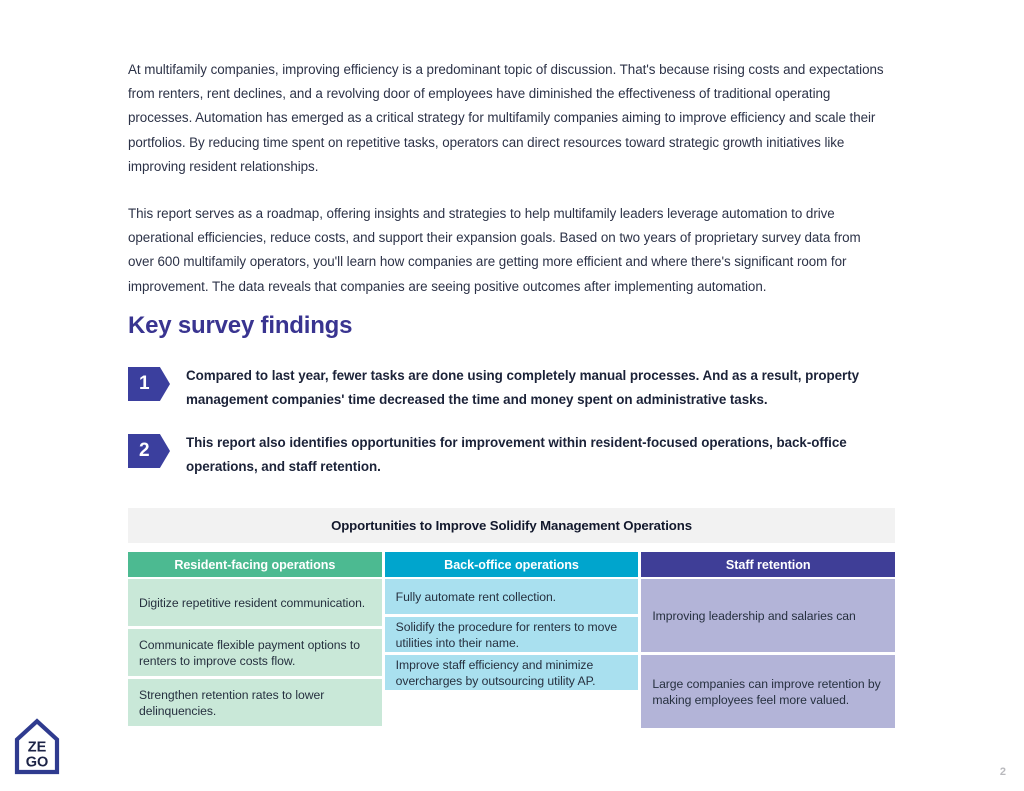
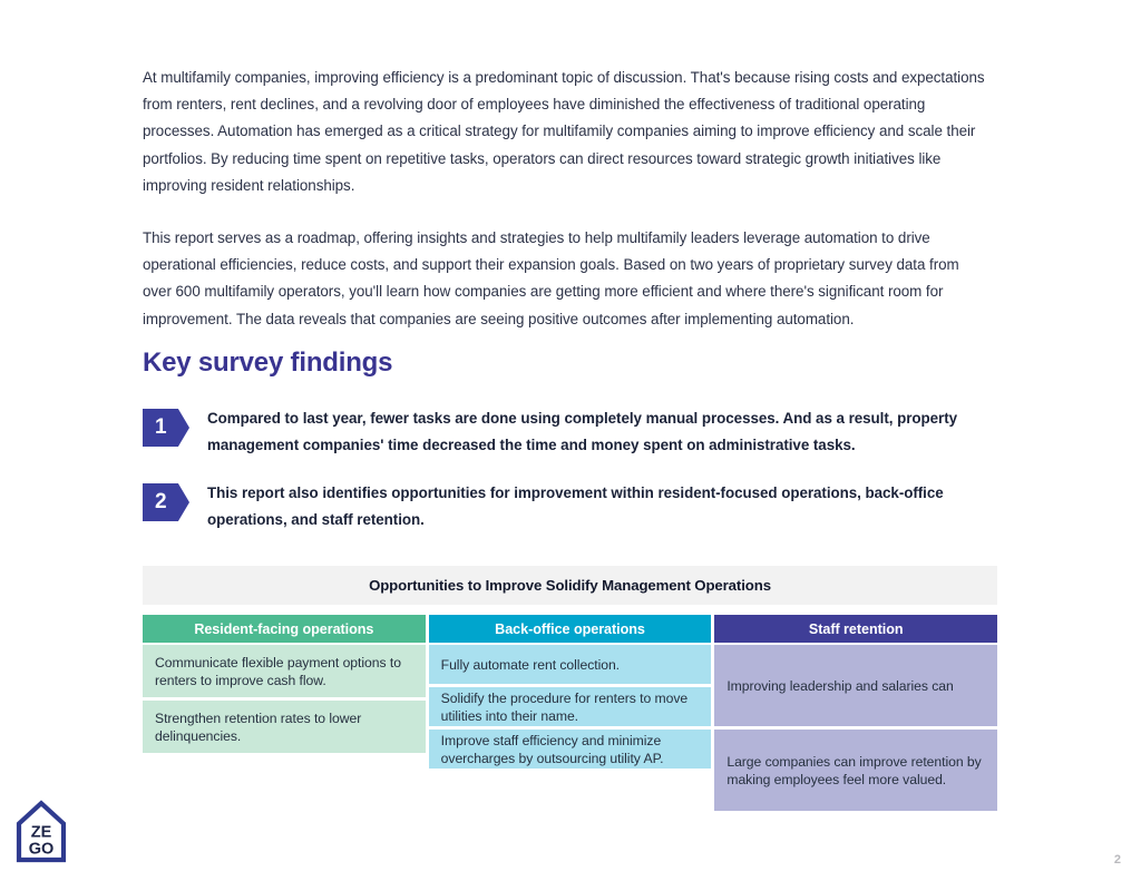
  At multifamily companies, improving efficiency is a predominant topic of discussion. That's because rising costs and expectations from renters, rent declines, and a revolving door of employees have diminished the effectiveness of traditional operating processes. Automation has emerged as a critical strategy for multifamily companies aiming to improve efficiency and scale their portfolios. By reducing time spent on repetitive tasks, operators can direct resources toward strategic growth initiatives like improving resident relationships.
  This report serves as a roadmap, offering insights and strategies to help multifamily leaders leverage automation to drive operational efficiencies, reduce costs, and support their expansion goals. Based on two years of proprietary survey data from over 600 multifamily operators, you'll learn how companies are getting more efficient and where there's significant room for improvement. The data reveals that companies are seeing positive outcomes after implementing automation.
  Key survey findings
  1
  Compared to last year, fewer tasks are done using completely manual processes. And as a result, property management companies' time decreased the time and money spent on administrative tasks.
  2
  This report also identifies opportunities for improvement within resident-focused operations, back-office operations, and staff retention.
  Opportunities to Improve Solidify Management Operations
  Resident-facing operations
- Digitize repetitive resident communication.
- Communicate flexible payment options to renters to improve costs flow.
+ Communicate flexible payment options to renters to improve cash flow.
  Strengthen retention rates to lower delinquencies.
  Back-office operations
  Fully automate rent collection.
  Solidify the procedure for renters to move utilities into their name.
  Improve staff efficiency and minimize overcharges by outsourcing utility AP.
  Staff retention
  Improving leadership and salaries can
  Large companies can improve retention by making employees feel more valued.
  ZE
  GO
  2
